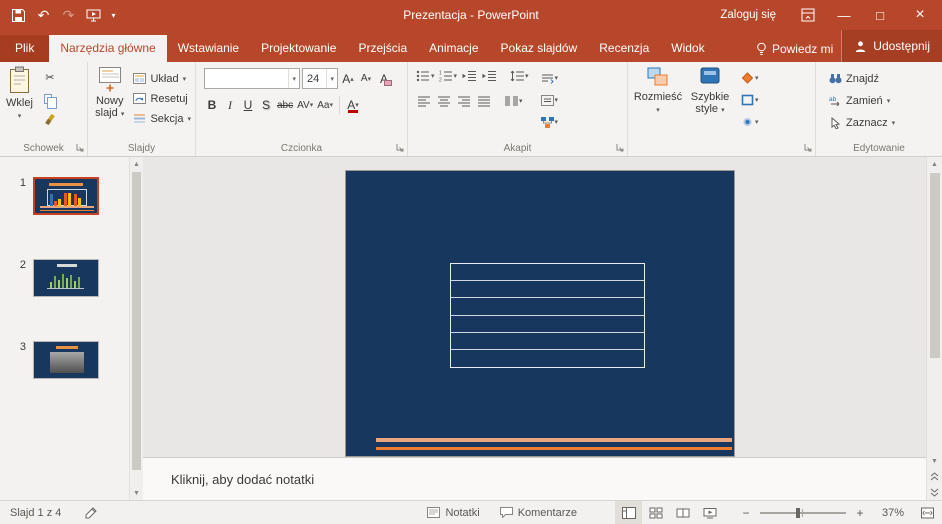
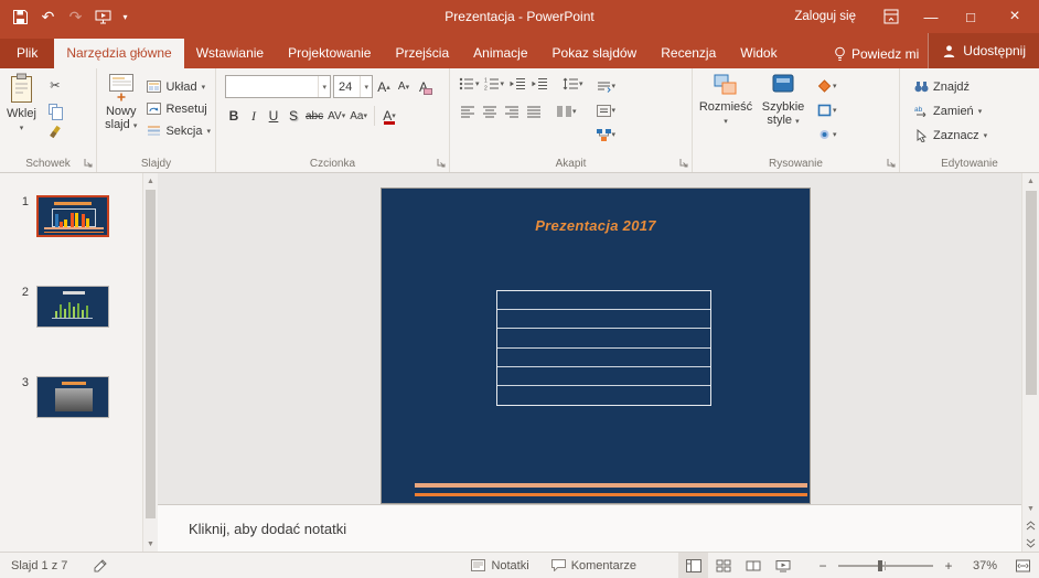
  ↶
  ↷
  ▾
  Prezentacja - PowerPoint
  Zaloguj się
  —
  □
  ×
  Plik
  Narzędzia główne
  Wstawianie
  Projektowanie
  Przejścia
  Animacje
  Pokaz slajdów
  Recenzja
  Widok
  Powiedz mi
  Udostępnij
  Wklej
  ✂
  Schowek
  Nowy slajd
  Układ
  Resetuj
  Sekcja
  Slajdy
  24
  A
  A
  A
  B
  I
  U
  S
  abc
  AV
  Aa
  A
  Czcionka
  Akapit
  Rozmieść
  Szybkie style
+ Rysowanie
  Znajdź
  Zamień
  Zaznacz
  Edytowanie
  1
  2
  3
+ Prezentacja 2017
  Kliknij, aby dodać notatki
- Slajd 1 z 4
+ Slajd 1 z 7
  Notatki
  Komentarze
  −
  +
  37%
